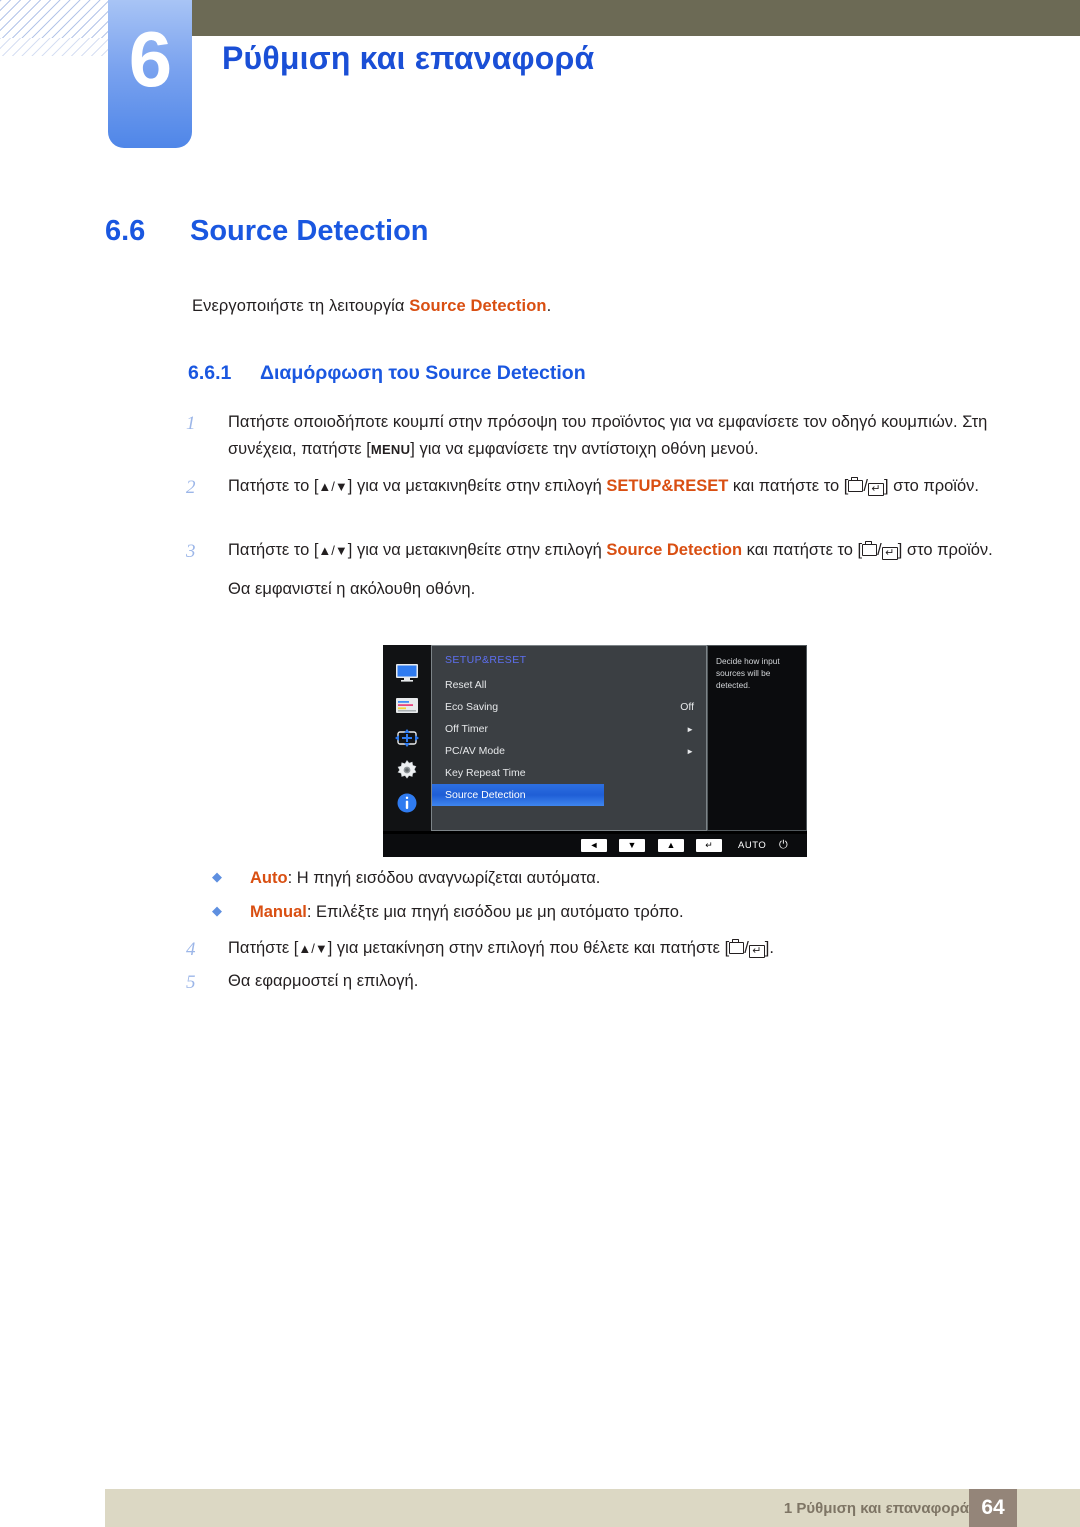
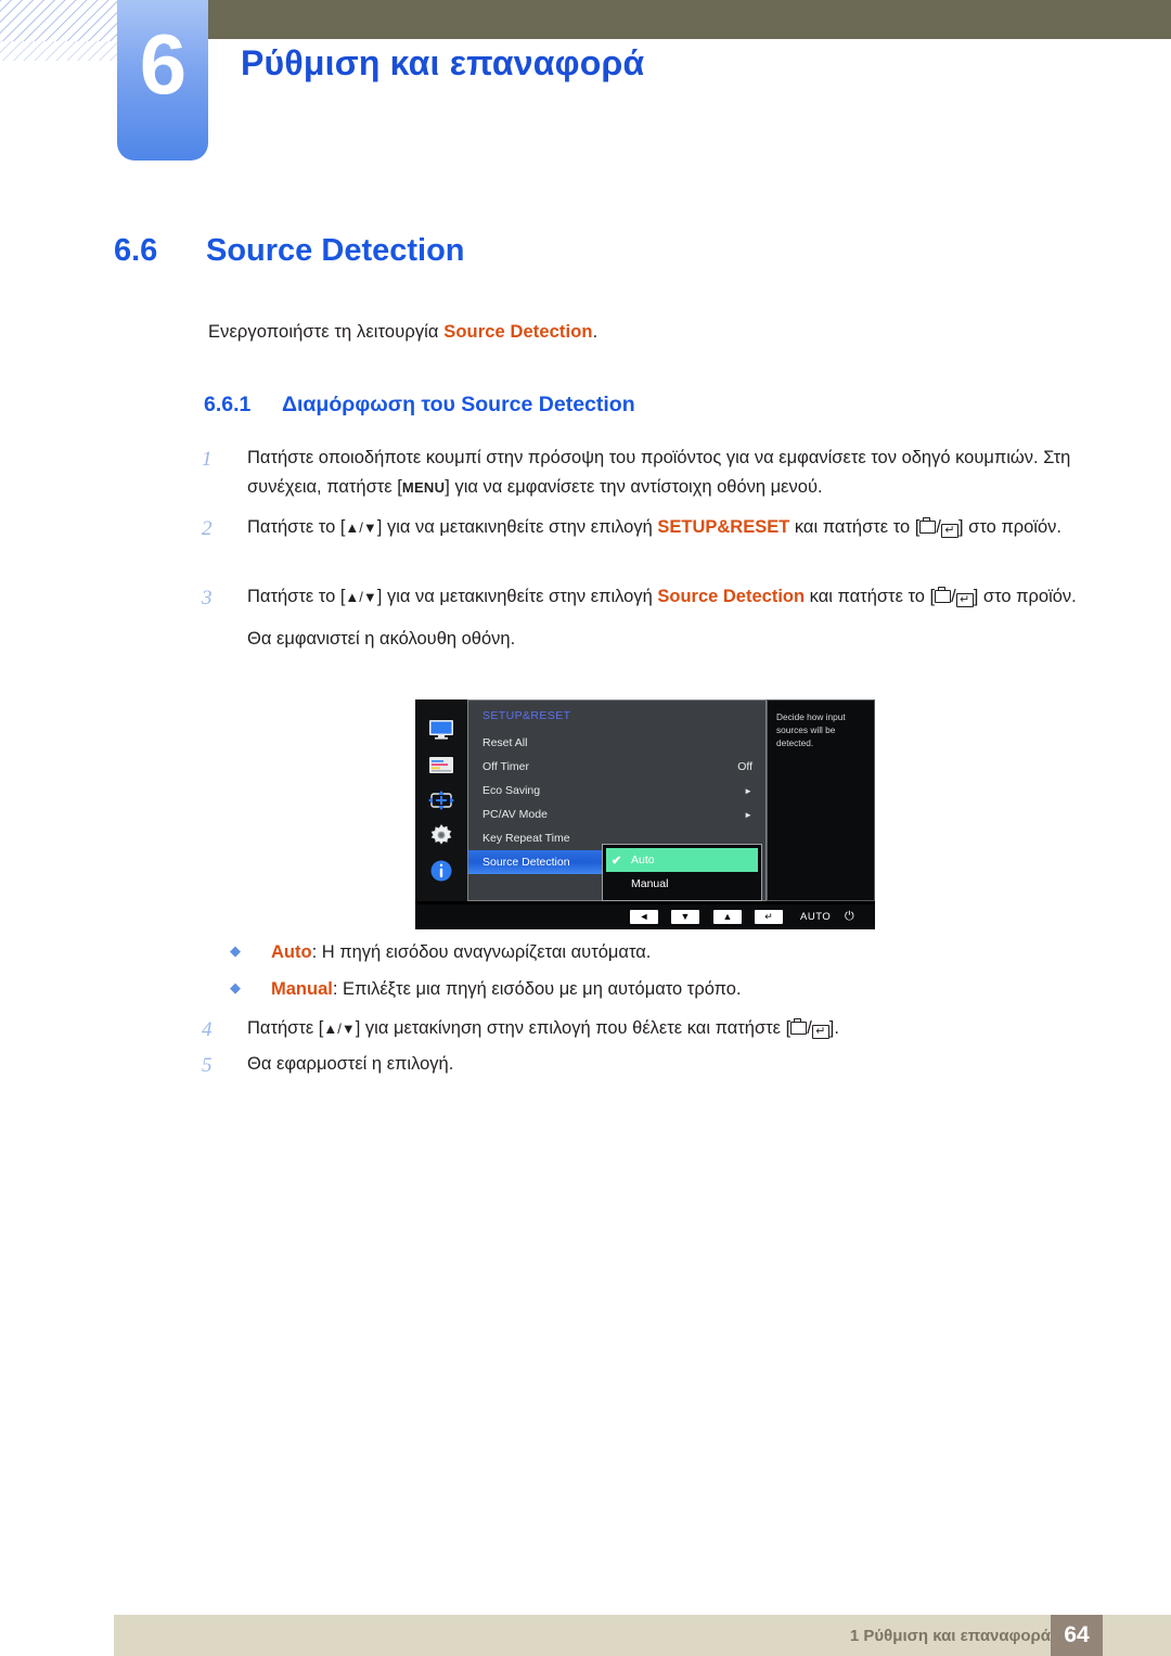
  6
  Ρύθμιση και επαναφορά
  6.6
  Source Detection
  Ενεργοποιήστε τη λειτουργία Source Detection.
  6.6.1
  Διαμόρφωση του Source Detection
  1
  Πατήστε οποιοδήποτε κουμπί στην πρόσοψη του προϊόντος για να εμφανίσετε τον οδηγό κουμπιών. Στη συνέχεια, πατήστε [MENU] για να εμφανίσετε την αντίστοιχη οθόνη μενού.
  2
  Πατήστε το [▲/▼] για να μετακινηθείτε στην επιλογή SETUP&RESET και πατήστε το [ / ] στο προϊόν.
  3
  Πατήστε το [▲/▼] για να μετακινηθείτε στην επιλογή Source Detection και πατήστε το [ / ] στο προϊόν.
  Θα εμφανιστεί η ακόλουθη οθόνη.
  SETUP&RESET
  Reset All
- Eco Saving
+ Off Timer
  Off
- Off Timer
+ Eco Saving
  ►
  PC/AV Mode
  ►
  Key Repeat Time
  Source Detection
+ ✔
+ Auto
+ Manual
  Decide how input sources will be detected.
  ◄
  ▼
  ▲
  ↵
  AUTO
  ⏻
  ◆
  Auto: Η πηγή εισόδου αναγνωρίζεται αυτόματα.
  ◆
  Manual: Επιλέξτε μια πηγή εισόδου με μη αυτόματο τρόπο.
  4
  Πατήστε [▲/▼] για μετακίνηση στην επιλογή που θέλετε και πατήστε [ / ].
  5
  Θα εφαρμοστεί η επιλογή.
  1 Ρύθμιση και επαναφορά
  64
